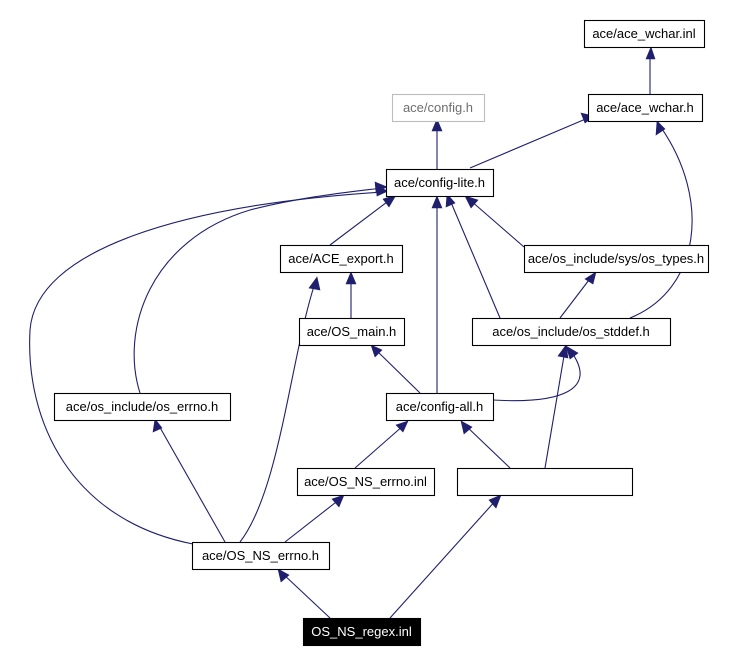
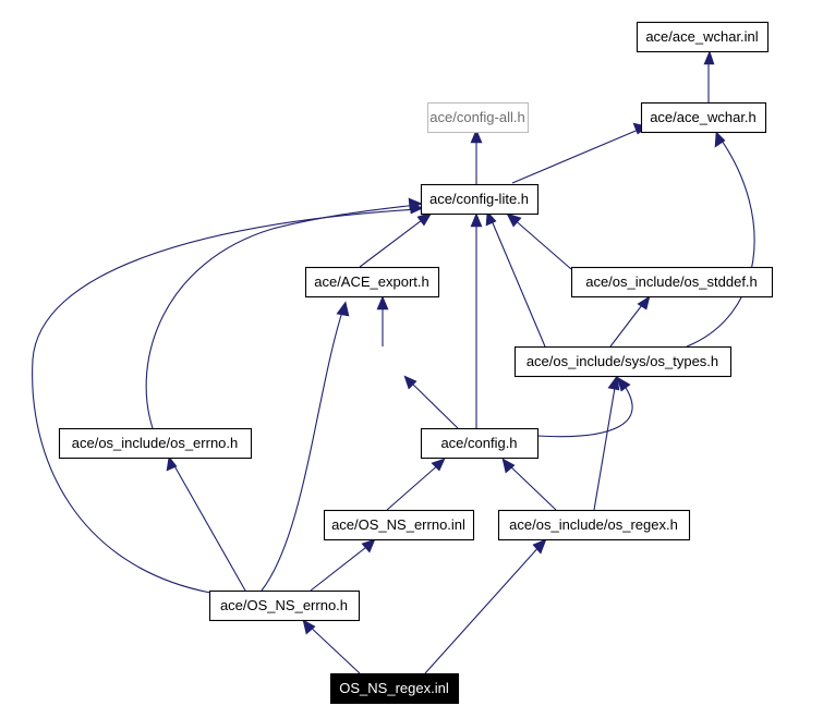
  ace/ace_wchar.inl
- ace/config.h
+ ace/config-all.h
  ace/ace_wchar.h
  ace/config-lite.h
  ace/ACE_export.h
- ace/os_include/sys/os_types.h
+ ace/os_include/os_stddef.h
- ace/OS_main.h
- ace/os_include/os_stddef.h
+ ace/os_include/sys/os_types.h
  ace/os_include/os_errno.h
- ace/config-all.h
+ ace/config.h
  ace/OS_NS_errno.inl
+ ace/os_include/os_regex.h
  ace/OS_NS_errno.h
  OS_NS_regex.inl
